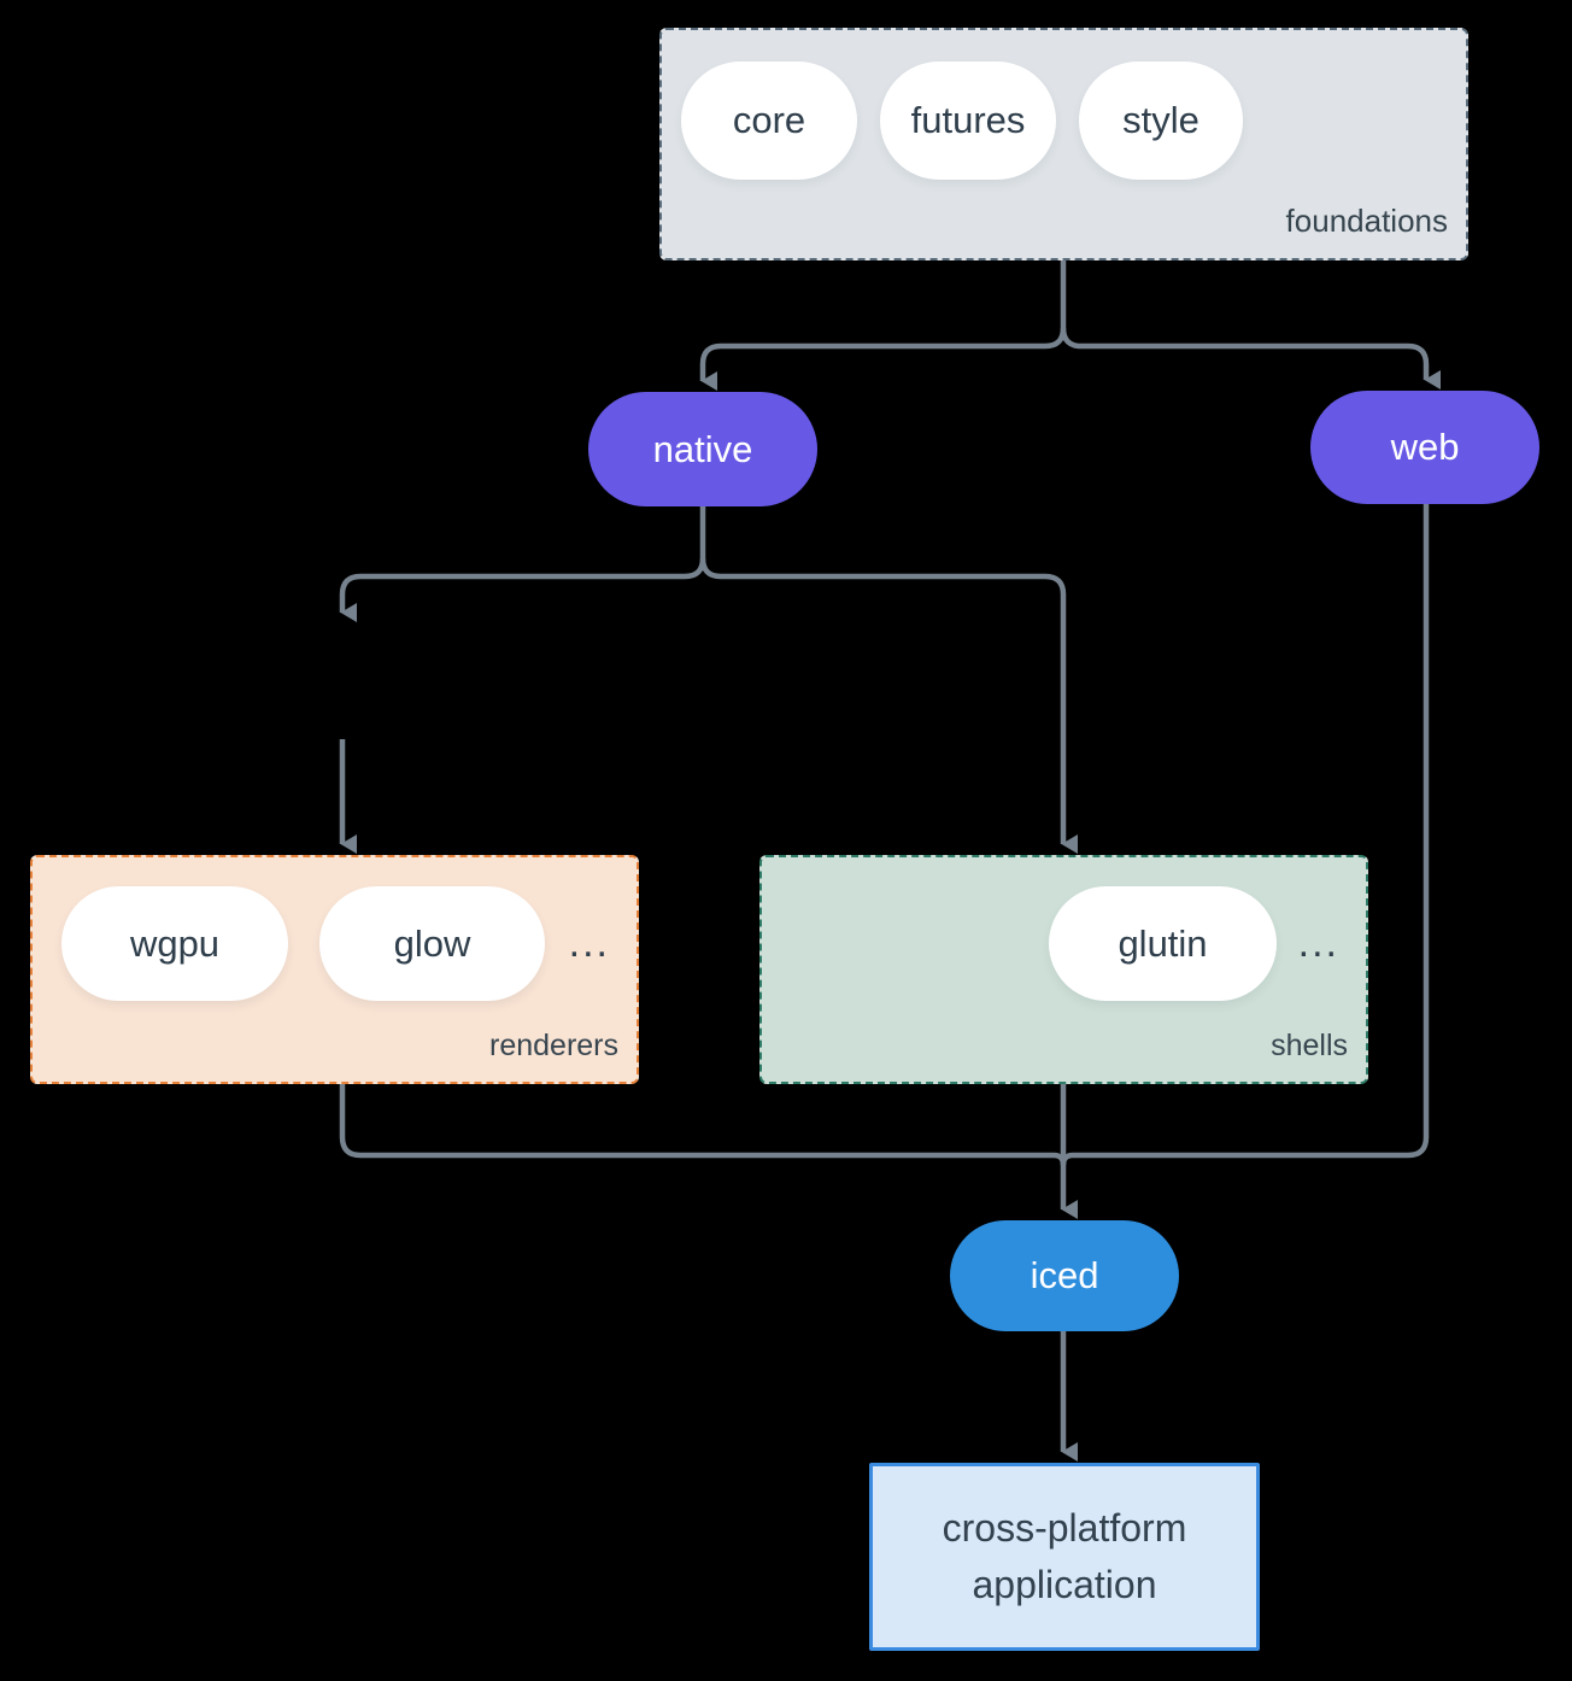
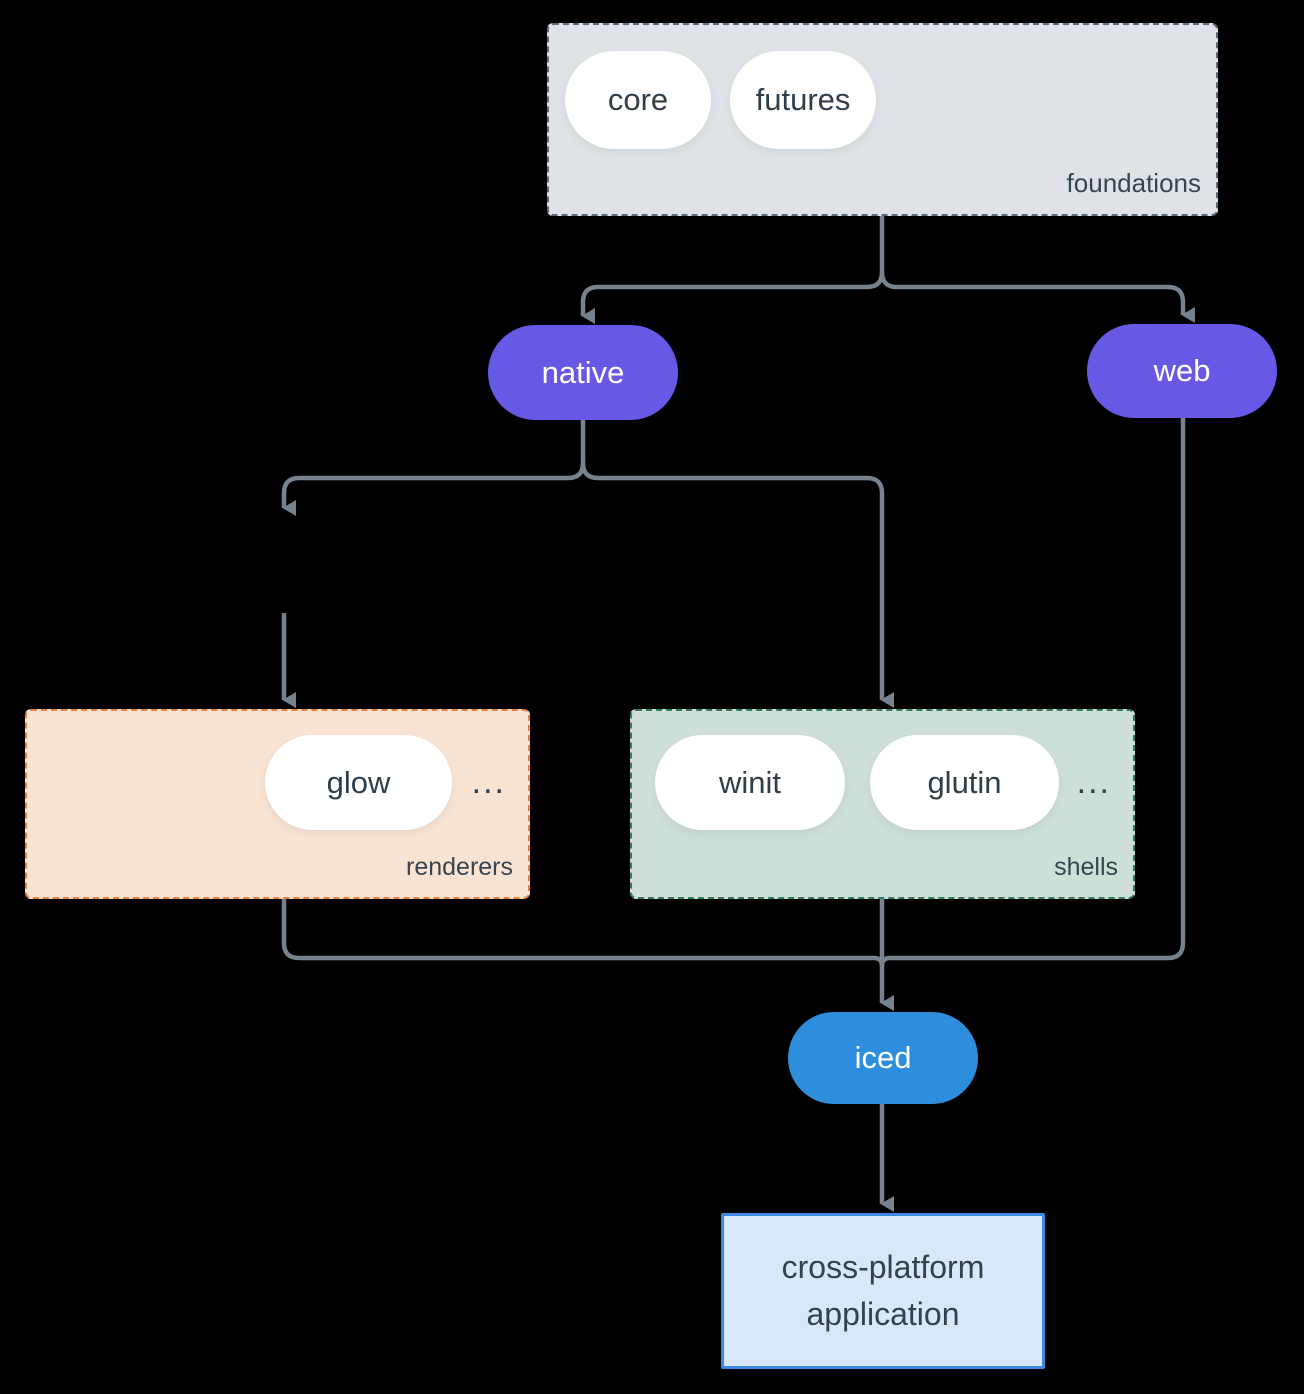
  core
  futures
- style
  foundations
  native
  web
- wgpu
  glow
  ...
  renderers
+ winit
  glutin
  ...
  shells
  iced
  cross-platform
  application
